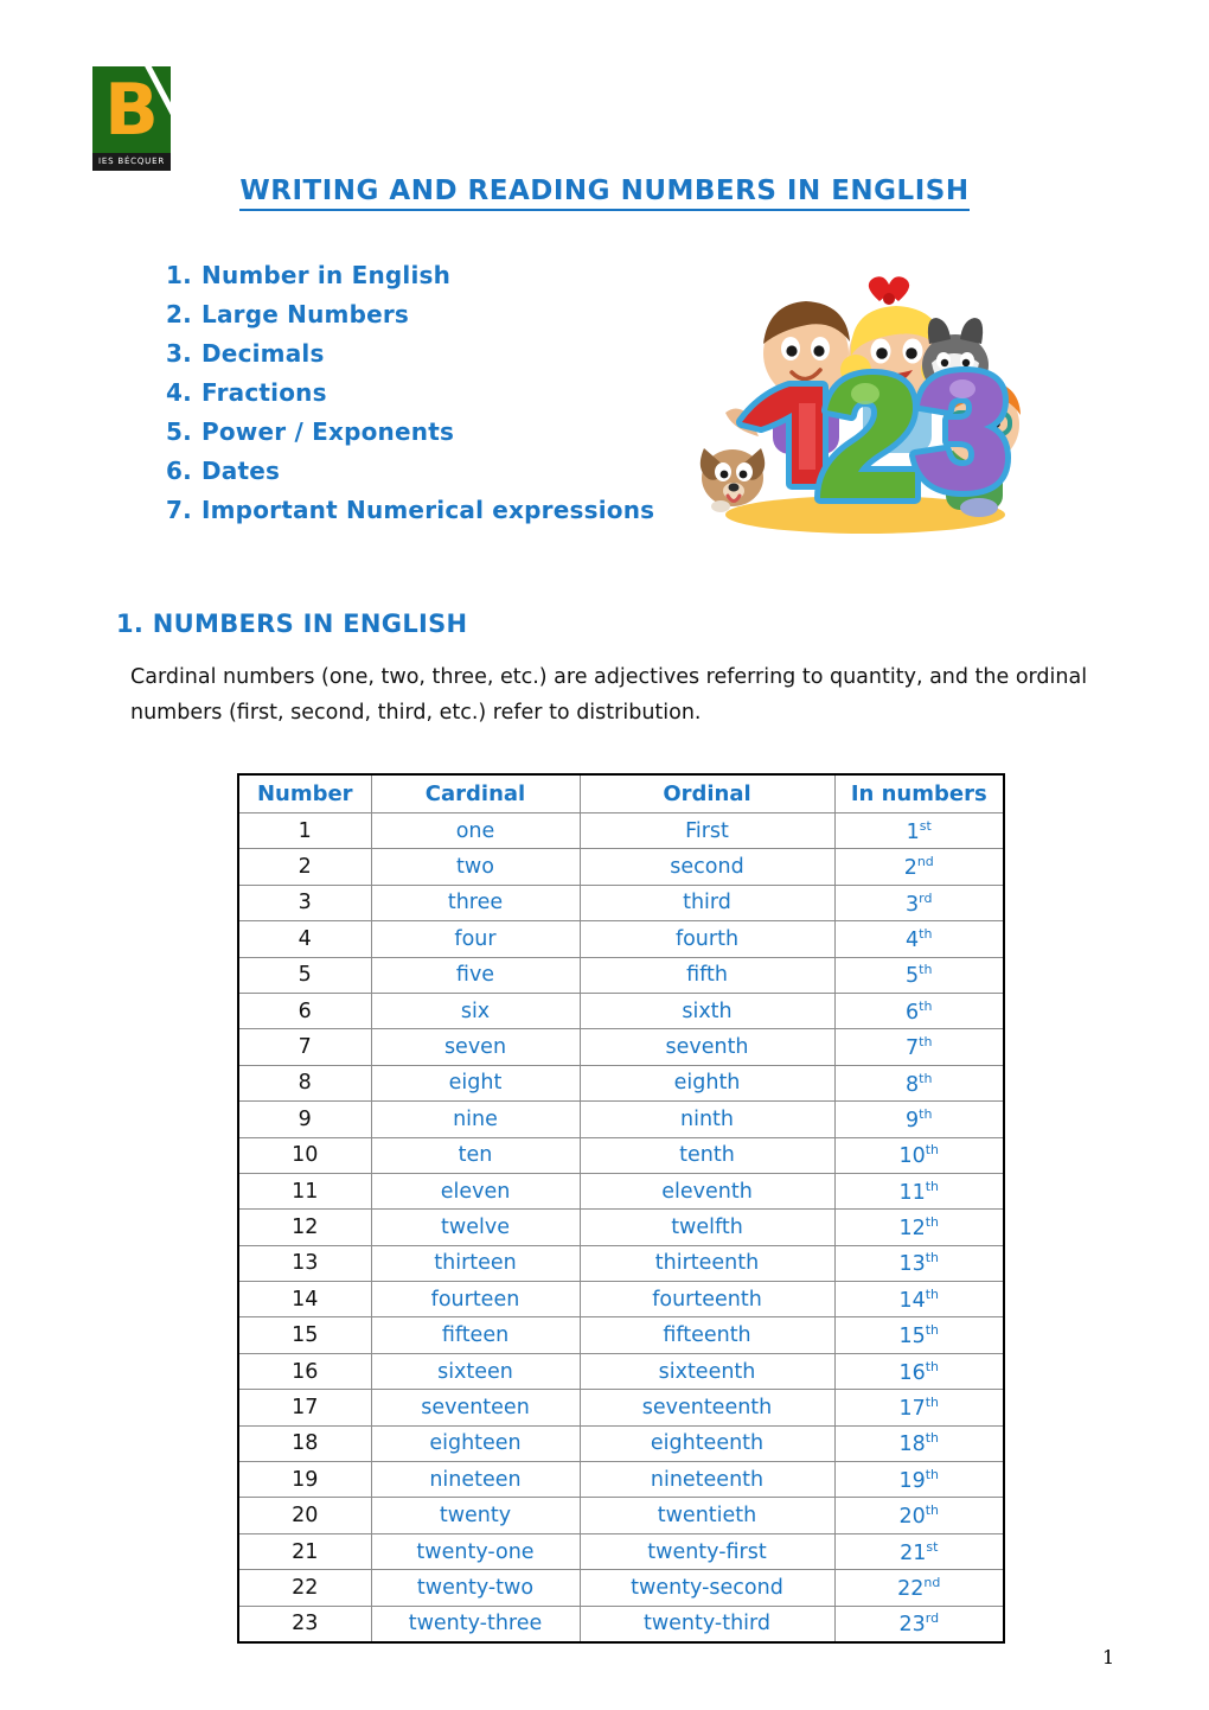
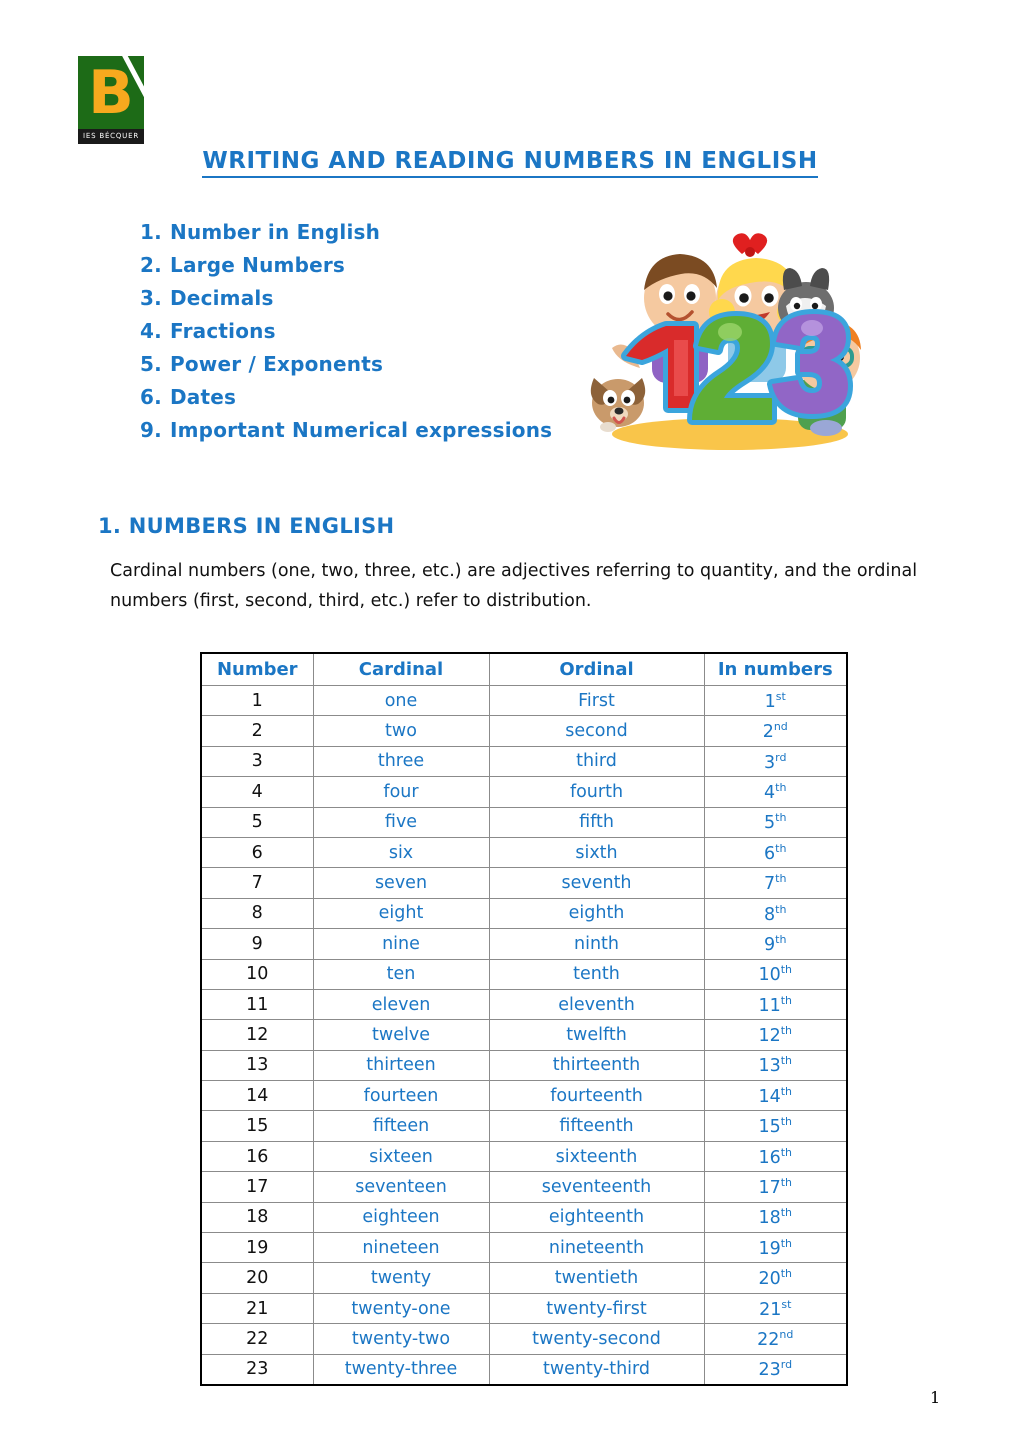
  B
  IES BÉCQUER
  WRITING AND READING NUMBERS IN ENGLISH
  1.
  Number in English
  2.
  Large Numbers
  3.
  Decimals
  4.
  Fractions
  5.
  Power / Exponents
  6.
  Dates
- 7.
+ 9.
  Important Numerical expressions
  1. NUMBERS IN ENGLISH
  Cardinal numbers (one, two, three, etc.) are adjectives referring to quantity, and the ordinal numbers (first, second, third, etc.) refer to distribution.
  Number	Cardinal	Ordinal	In numbers
  1	one	First	1st
  2	two	second	2nd
  3	three	third	3rd
  4	four	fourth	4th
  5	five	fifth	5th
  6	six	sixth	6th
  7	seven	seventh	7th
  8	eight	eighth	8th
  9	nine	ninth	9th
  10	ten	tenth	10th
  11	eleven	eleventh	11th
  12	twelve	twelfth	12th
  13	thirteen	thirteenth	13th
  14	fourteen	fourteenth	14th
  15	fifteen	fifteenth	15th
  16	sixteen	sixteenth	16th
  17	seventeen	seventeenth	17th
  18	eighteen	eighteenth	18th
  19	nineteen	nineteenth	19th
  20	twenty	twentieth	20th
  21	twenty-one	twenty-first	21st
  22	twenty-two	twenty-second	22nd
  23	twenty-three	twenty-third	23rd
  1
